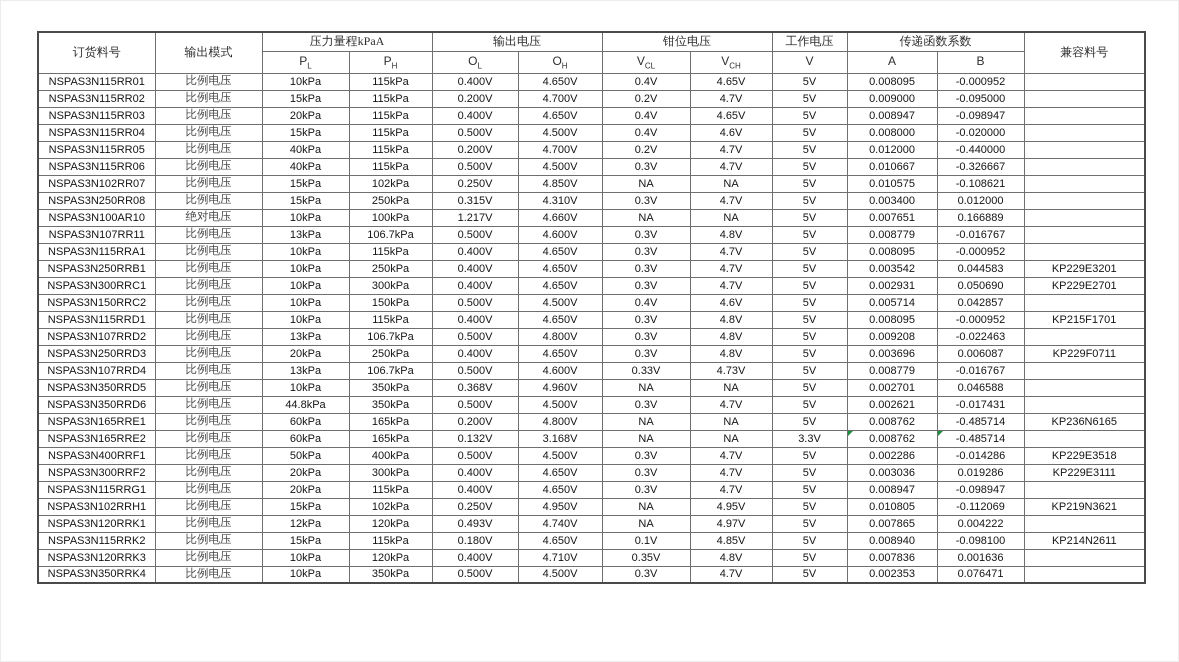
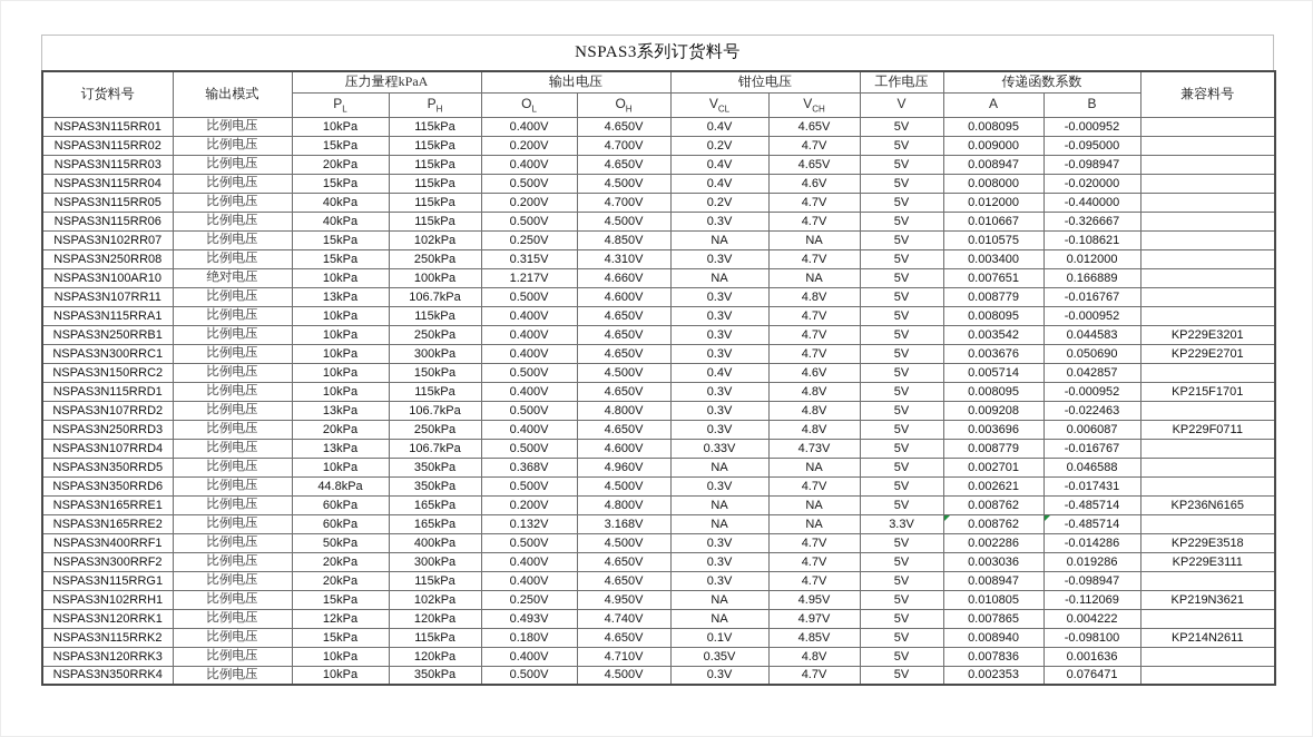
+ NSPAS3系列订货料号
  订货料号	输出模式	压力量程kPaA	输出电压	钳位电压	工作电压	传递函数系数	兼容料号
  PL	PH	OL	OH	VCL	VCH	V	A	B
  NSPAS3N115RR01	比例电压	10kPa	115kPa	0.400V	4.650V	0.4V	4.65V	5V	0.008095	-0.000952
  NSPAS3N115RR02	比例电压	15kPa	115kPa	0.200V	4.700V	0.2V	4.7V	5V	0.009000	-0.095000
  NSPAS3N115RR03	比例电压	20kPa	115kPa	0.400V	4.650V	0.4V	4.65V	5V	0.008947	-0.098947
  NSPAS3N115RR04	比例电压	15kPa	115kPa	0.500V	4.500V	0.4V	4.6V	5V	0.008000	-0.020000
  NSPAS3N115RR05	比例电压	40kPa	115kPa	0.200V	4.700V	0.2V	4.7V	5V	0.012000	-0.440000
  NSPAS3N115RR06	比例电压	40kPa	115kPa	0.500V	4.500V	0.3V	4.7V	5V	0.010667	-0.326667
  NSPAS3N102RR07	比例电压	15kPa	102kPa	0.250V	4.850V	NA	NA	5V	0.010575	-0.108621
  NSPAS3N250RR08	比例电压	15kPa	250kPa	0.315V	4.310V	0.3V	4.7V	5V	0.003400	0.012000
  NSPAS3N100AR10	绝对电压	10kPa	100kPa	1.217V	4.660V	NA	NA	5V	0.007651	0.166889
  NSPAS3N107RR11	比例电压	13kPa	106.7kPa	0.500V	4.600V	0.3V	4.8V	5V	0.008779	-0.016767
  NSPAS3N115RRA1	比例电压	10kPa	115kPa	0.400V	4.650V	0.3V	4.7V	5V	0.008095	-0.000952
  NSPAS3N250RRB1	比例电压	10kPa	250kPa	0.400V	4.650V	0.3V	4.7V	5V	0.003542	0.044583	KP229E3201
- NSPAS3N300RRC1	比例电压	10kPa	300kPa	0.400V	4.650V	0.3V	4.7V	5V	0.002931	0.050690	KP229E2701
+ NSPAS3N300RRC1	比例电压	10kPa	300kPa	0.400V	4.650V	0.3V	4.7V	5V	0.003676	0.050690	KP229E2701
  NSPAS3N150RRC2	比例电压	10kPa	150kPa	0.500V	4.500V	0.4V	4.6V	5V	0.005714	0.042857
  NSPAS3N115RRD1	比例电压	10kPa	115kPa	0.400V	4.650V	0.3V	4.8V	5V	0.008095	-0.000952	KP215F1701
  NSPAS3N107RRD2	比例电压	13kPa	106.7kPa	0.500V	4.800V	0.3V	4.8V	5V	0.009208	-0.022463
  NSPAS3N250RRD3	比例电压	20kPa	250kPa	0.400V	4.650V	0.3V	4.8V	5V	0.003696	0.006087	KP229F0711
  NSPAS3N107RRD4	比例电压	13kPa	106.7kPa	0.500V	4.600V	0.33V	4.73V	5V	0.008779	-0.016767
  NSPAS3N350RRD5	比例电压	10kPa	350kPa	0.368V	4.960V	NA	NA	5V	0.002701	0.046588
  NSPAS3N350RRD6	比例电压	44.8kPa	350kPa	0.500V	4.500V	0.3V	4.7V	5V	0.002621	-0.017431
  NSPAS3N165RRE1	比例电压	60kPa	165kPa	0.200V	4.800V	NA	NA	5V	0.008762	-0.485714	KP236N6165
  NSPAS3N165RRE2	比例电压	60kPa	165kPa	0.132V	3.168V	NA	NA	3.3V	0.008762	-0.485714
  NSPAS3N400RRF1	比例电压	50kPa	400kPa	0.500V	4.500V	0.3V	4.7V	5V	0.002286	-0.014286	KP229E3518
  NSPAS3N300RRF2	比例电压	20kPa	300kPa	0.400V	4.650V	0.3V	4.7V	5V	0.003036	0.019286	KP229E3111
  NSPAS3N115RRG1	比例电压	20kPa	115kPa	0.400V	4.650V	0.3V	4.7V	5V	0.008947	-0.098947
  NSPAS3N102RRH1	比例电压	15kPa	102kPa	0.250V	4.950V	NA	4.95V	5V	0.010805	-0.112069	KP219N3621
  NSPAS3N120RRK1	比例电压	12kPa	120kPa	0.493V	4.740V	NA	4.97V	5V	0.007865	0.004222
  NSPAS3N115RRK2	比例电压	15kPa	115kPa	0.180V	4.650V	0.1V	4.85V	5V	0.008940	-0.098100	KP214N2611
  NSPAS3N120RRK3	比例电压	10kPa	120kPa	0.400V	4.710V	0.35V	4.8V	5V	0.007836	0.001636
  NSPAS3N350RRK4	比例电压	10kPa	350kPa	0.500V	4.500V	0.3V	4.7V	5V	0.002353	0.076471
